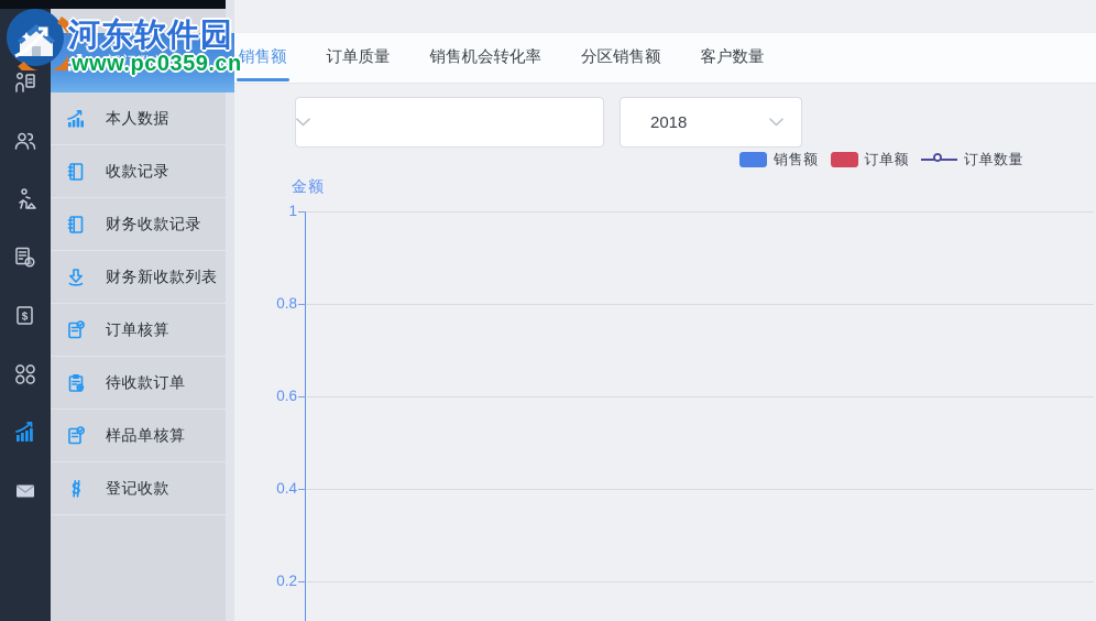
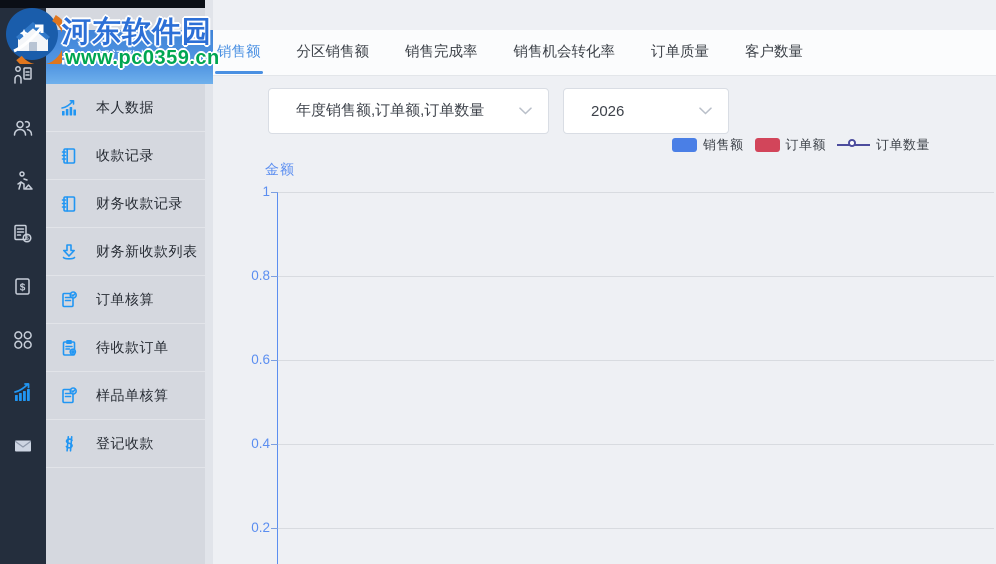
  $
  部门数据
  本人数据
  收款记录
  财务收款记录
  财务新收款列表
  订单核算
  待收款订单
  样品单核算
  登记收款
  销售额
- 订单质量
+ 分区销售额
+ 销售完成率
  销售机会转化率
- 分区销售额
+ 订单质量
  客户数量
+ 年度销售额,订单额,订单数量
- 2018
+ 2026
  销售额
  订单额
  订单数量
  金额
  1
  0.8
  0.6
  0.4
  0.2
  河东软件园
  www.pc0359.cn
